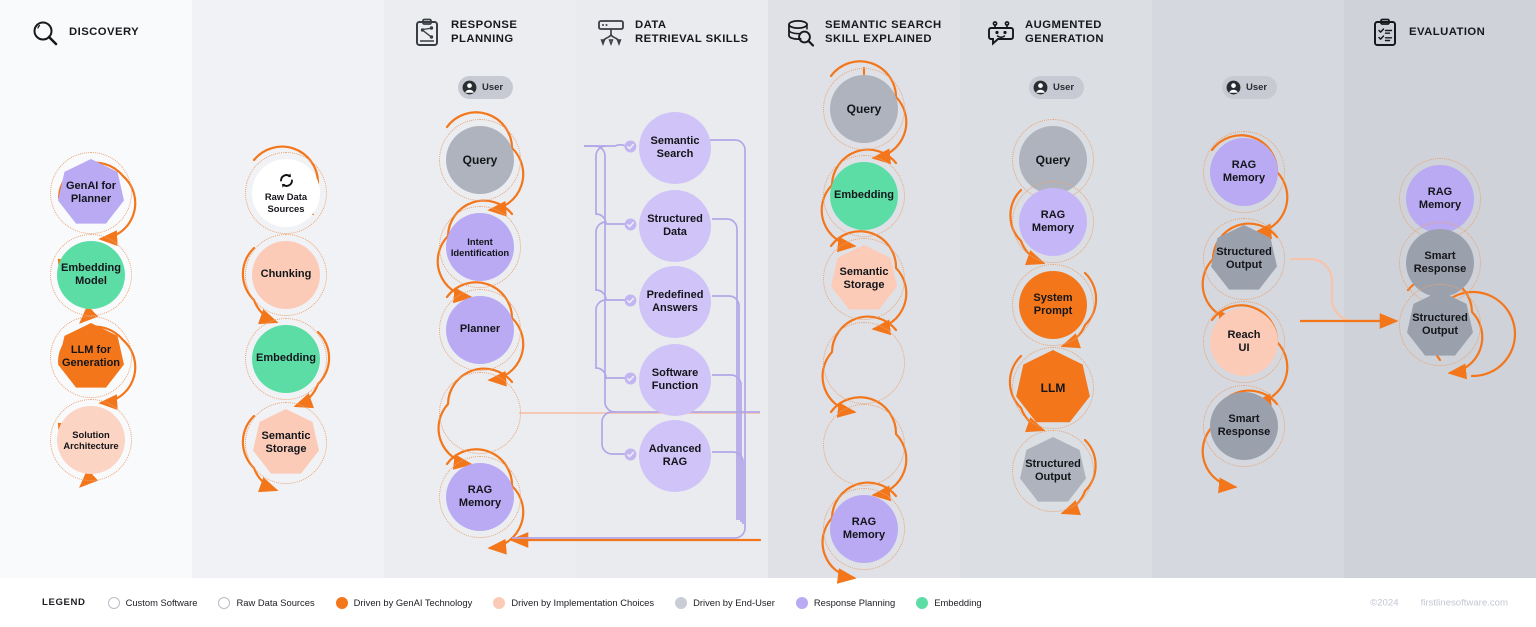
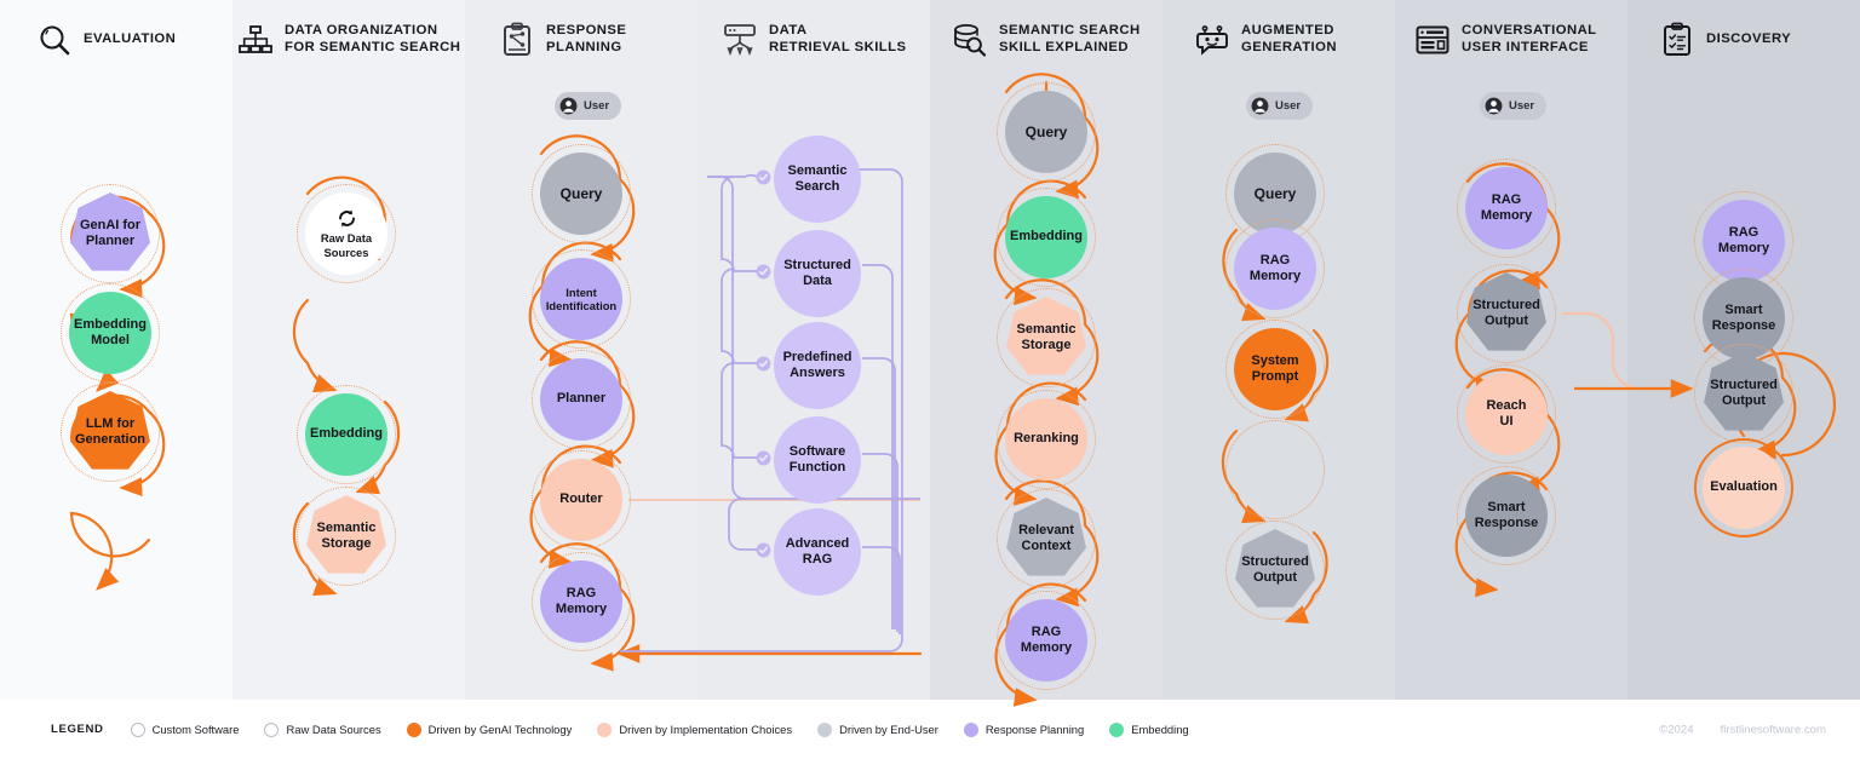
- DISCOVERY
+ EVALUATION
+ DATA ORGANIZATION
+ FOR SEMANTIC SEARCH
  RESPONSE
  PLANNING
  DATA
  RETRIEVAL SKILLS
  SEMANTIC SEARCH
  SKILL EXPLAINED
  AUGMENTED
  GENERATION
+ CONVERSATIONAL
+ USER INTERFACE
- EVALUATION
+ DISCOVERY
  User
  User
  User
  GenAI for
  Planner
  Embedding
  Model
  LLM for
  Generation
- Solution
- Architecture
  Raw Data
  Sources
- Chunking
  Embedding
  Semantic
  Storage
  Query
  Intent
  Identification
  Planner
+ Router
  RAG
  Memory
  Semantic
  Search
  Structured
  Data
  Predefined
  Answers
  Software
  Function
  Advanced
  RAG
  Query
  Embedding
  Semantic
  Storage
+ Reranking
+ Relevant
+ Context
  RAG
  Memory
  Query
  RAG
  Memory
  System
  Prompt
- LLM
  Structured
  Output
  RAG
  Memory
  Structured
  Output
  Reach
  UI
  Smart
  Response
  RAG
  Memory
  Smart
  Response
  Structured
  Output
+ Evaluation
  LEGEND
  Custom Software
  Raw Data Sources
  Driven by GenAI Technology
  Driven by Implementation Choices
  Driven by End-User
  Response Planning
  Embedding
  ©2024
  firstlinesoftware.com
